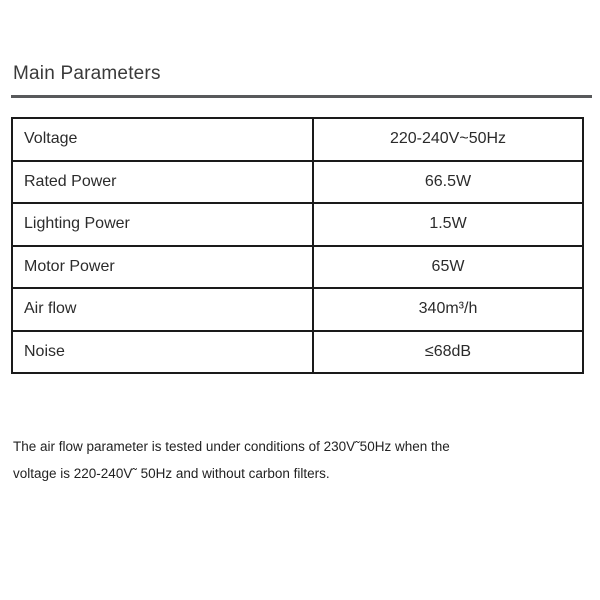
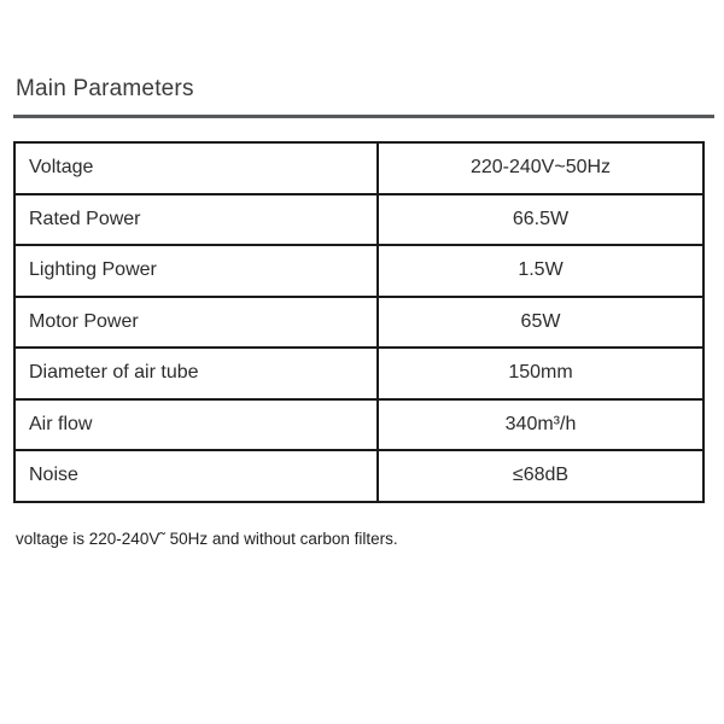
  Main Parameters
  Voltage	220-240V~50Hz
  Rated Power	66.5W
  Lighting Power	1.5W
  Motor Power	65W
+ Diameter of air tube	150mm
  Air flow	340m³/h
  Noise	≤68dB
- The air flow parameter is tested under conditions of 230V˜50Hz when the
  voltage is 220-240V˜ 50Hz and without carbon filters.
